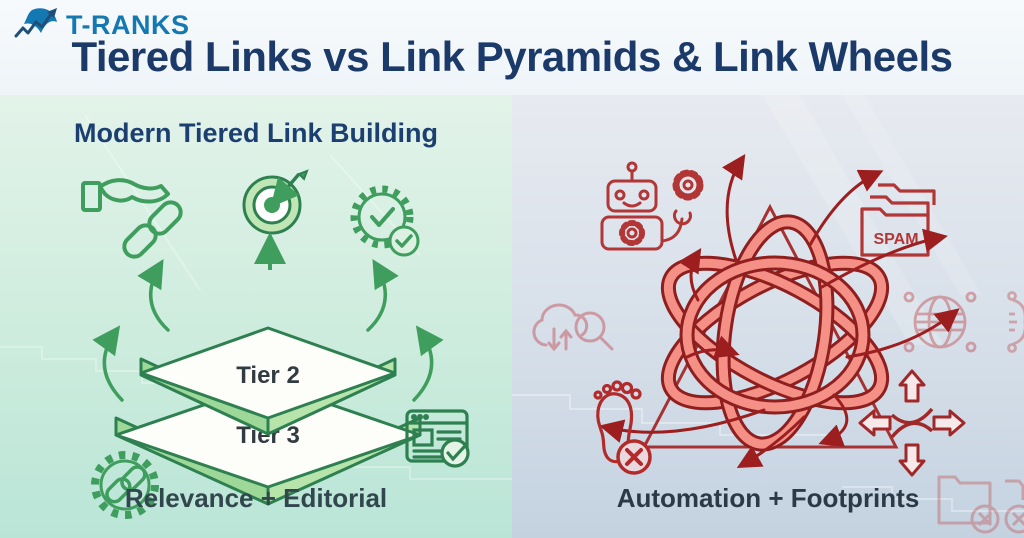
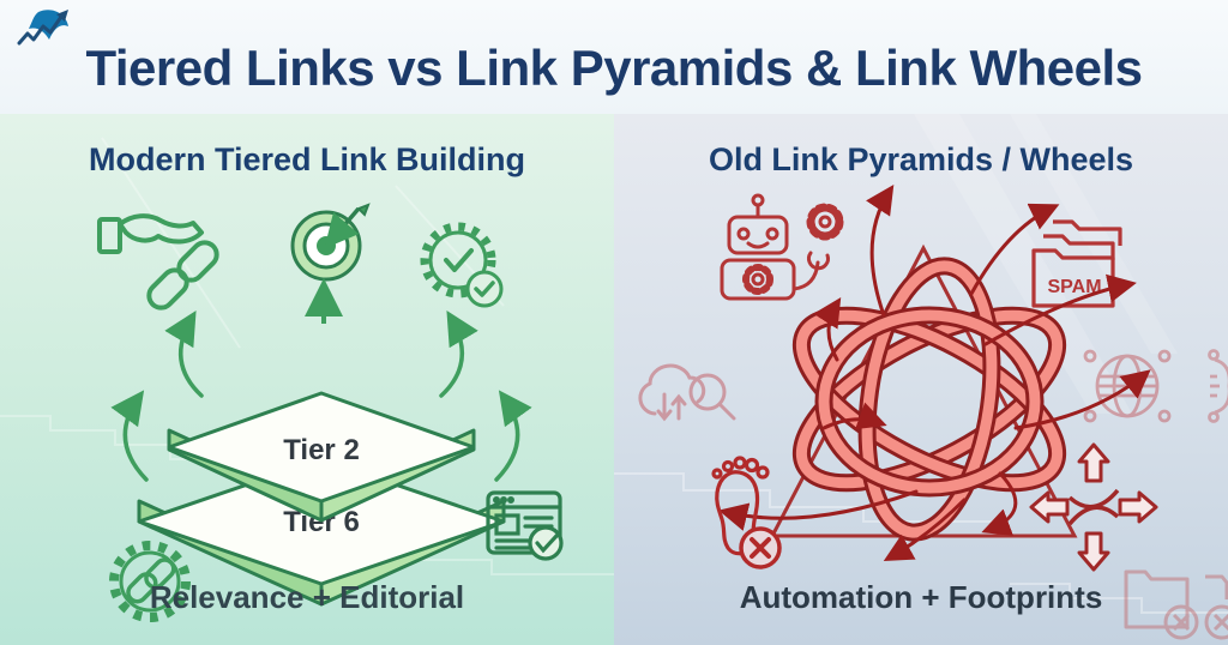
- T-RANKS
  Tiered Links vs Link Pyramids & Link Wheels
- Tier 3
+ Tier 6
  Tier 2
  Modern Tiered Link Building
  Relevance + Editorial
  SPAM
+ Old Link Pyramids / Wheels
  Automation + Footprints
